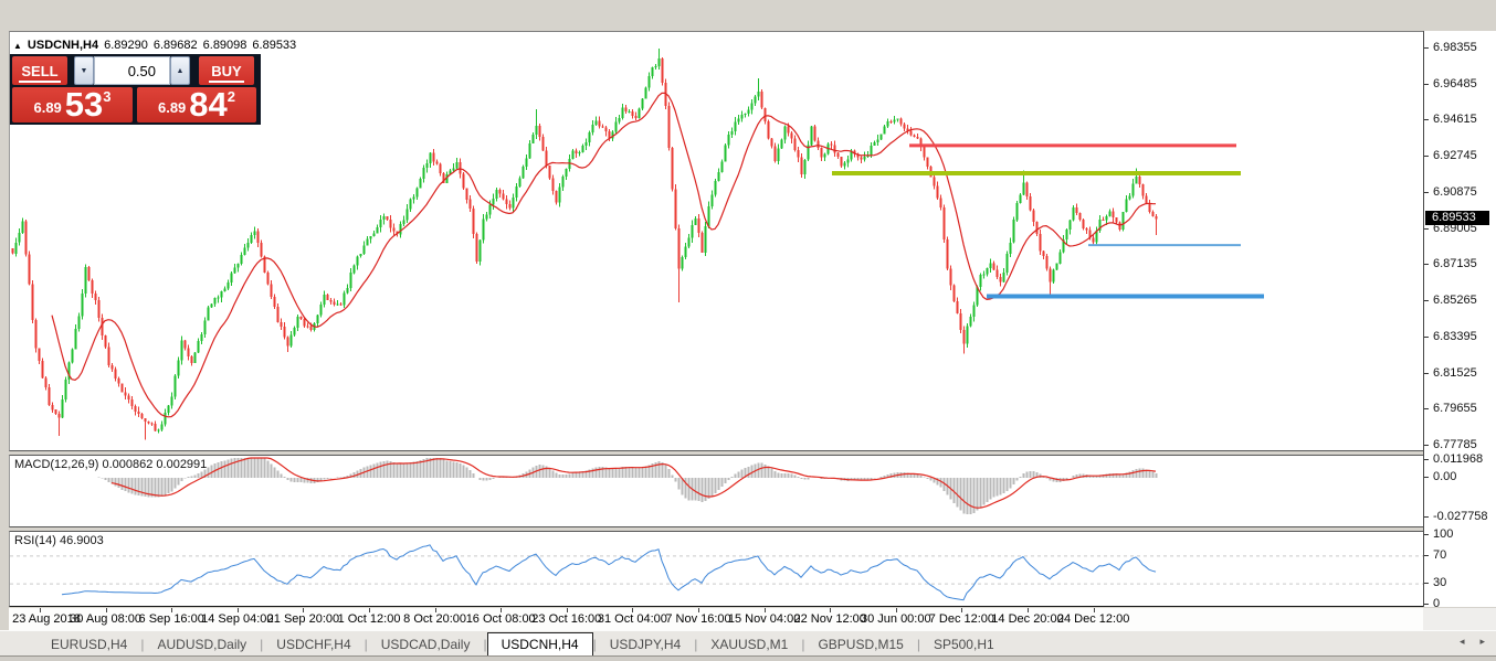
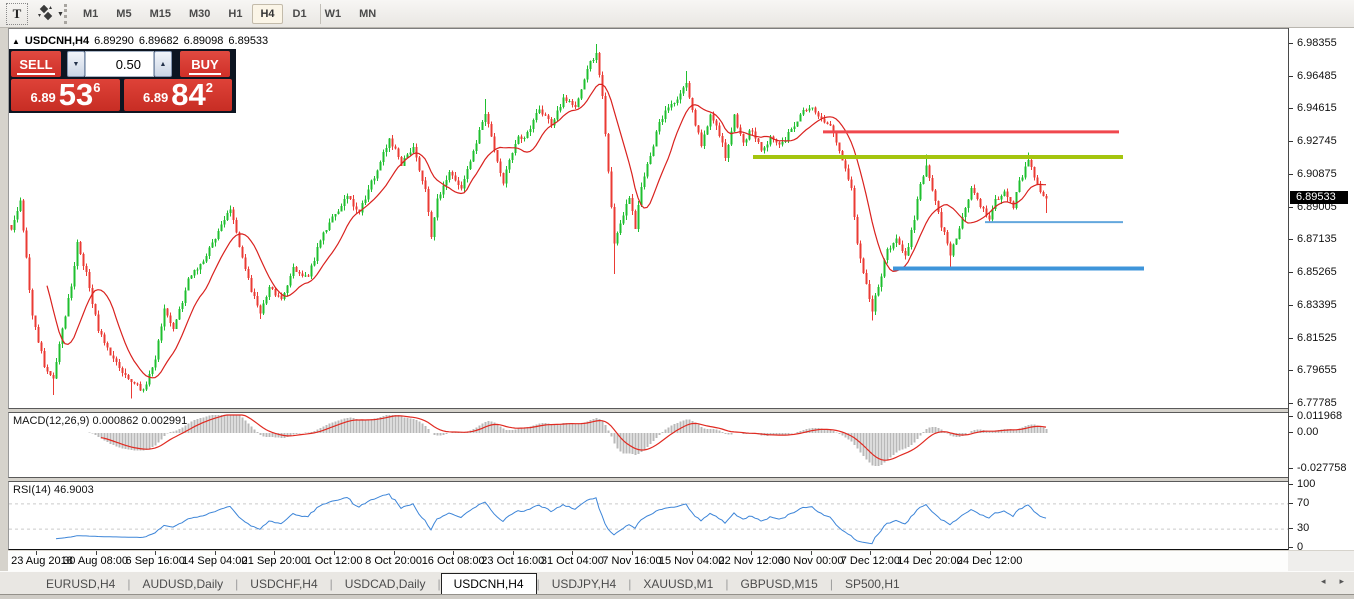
+ T
+ M1
+ M5
+ M15
+ M30
+ H1
+ H4
+ D1
+ W1
+ MN
  ▲ USDCNH,H4 6.89290 6.89682 6.89098 6.89533
  SELL
  0.50
  BUY
  6.89
  53
- 3
+ 6
  6.89
  84
  2
  MACD(12,26,9) 0.000862 0.002991
  RSI(14) 46.9003
  6.89533
  6.98355
  6.96485
  6.94615
  6.92745
  6.90875
  6.89005
  6.87135
  6.85265
  6.83395
  6.81525
  6.79655
  6.77785
  0.011968
  0.00
  -0.027758
  100
  70
  30
  0
  23 Aug 2018
  30 Aug 08:00
  6 Sep 16:00
  14 Sep 04:00
  21 Sep 20:00
  1 Oct 12:00
  8 Oct 20:00
  16 Oct 08:00
  23 Oct 16:00
  31 Oct 04:00
  7 Nov 16:00
  15 Nov 04:00
  22 Nov 12:00
- 30 Jun 00:00
+ 30 Nov 00:00
  7 Dec 12:00
  14 Dec 20:00
  24 Dec 12:00
  EURUSD,H4
  |
  AUDUSD,Daily
  |
  USDCHF,H4
  |
  USDCAD,Daily
  |
  USDCNH,H4
  |
  USDJPY,H4
  |
  XAUUSD,M1
  |
  GBPUSD,M15
  |
  SP500,H1
  ◂
  ▸
